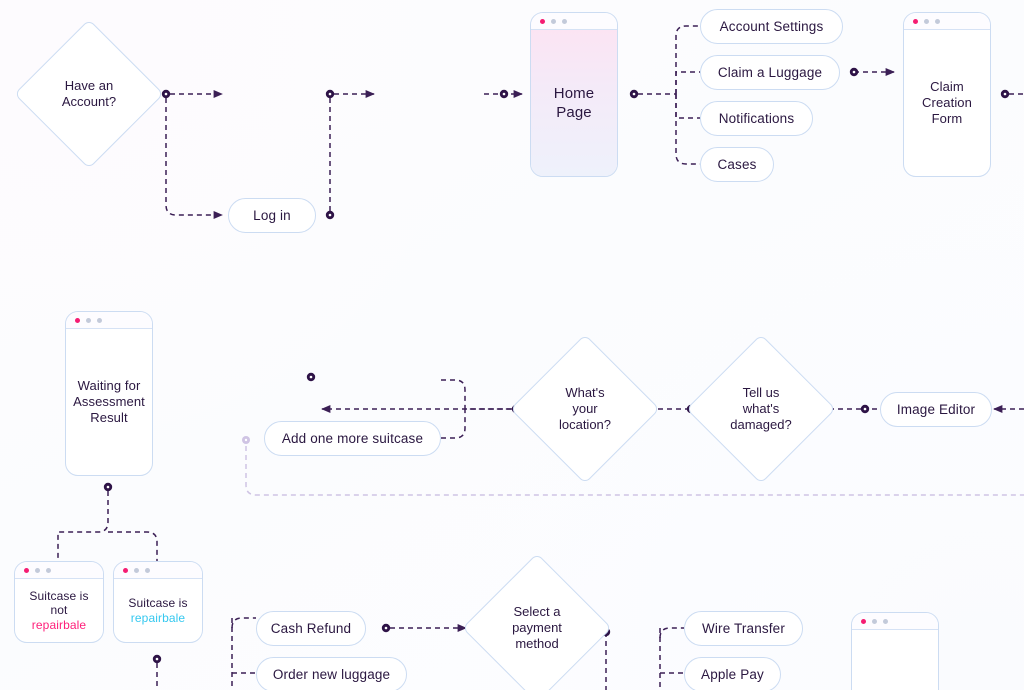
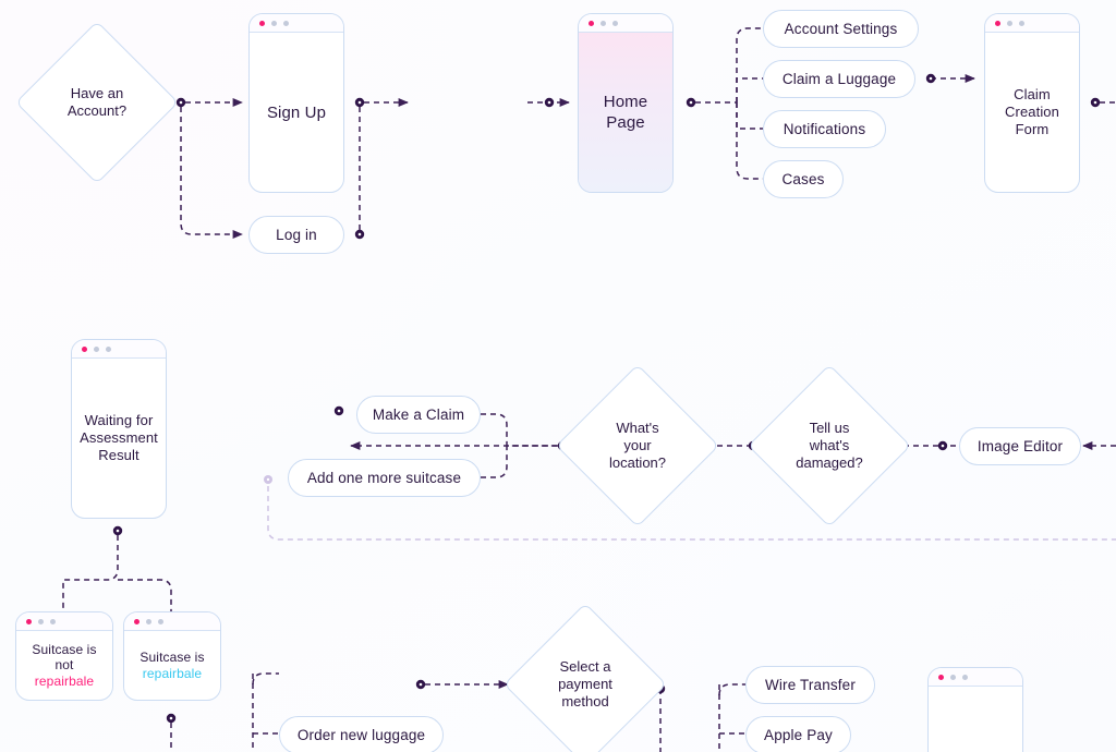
  Have an
  Account?
+ Sign Up
  Log in
  Home
  Page
  Account Settings
  Claim a Luggage
  Notifications
  Cases
  Claim
  Creation
  Form
  Waiting for
  Assessment
  Result
+ Make a Claim
  Add one more suitcase
  What's
  your
  location?
  Tell us
  what's
  damaged?
  Image Editor
  Suitcase is
  not
  repairbale
  Suitcase is
  repairbale
- Cash Refund
  Order new luggage
  Select a
  payment
  method
  Wire Transfer
  Apple Pay
